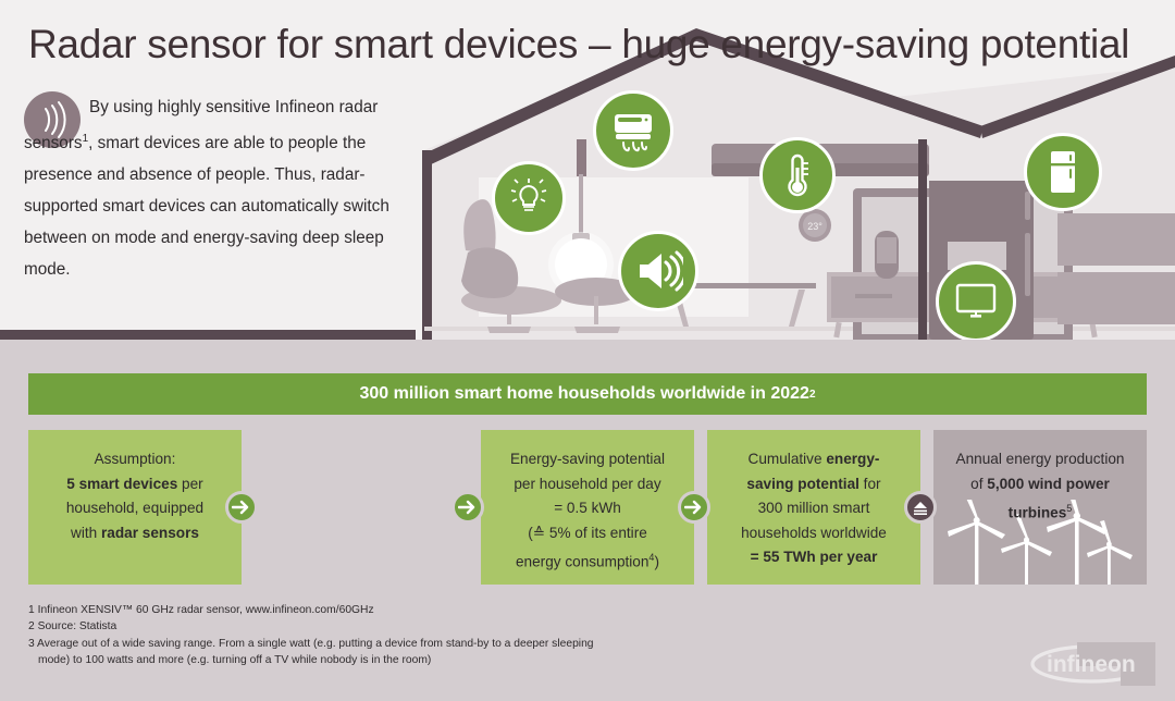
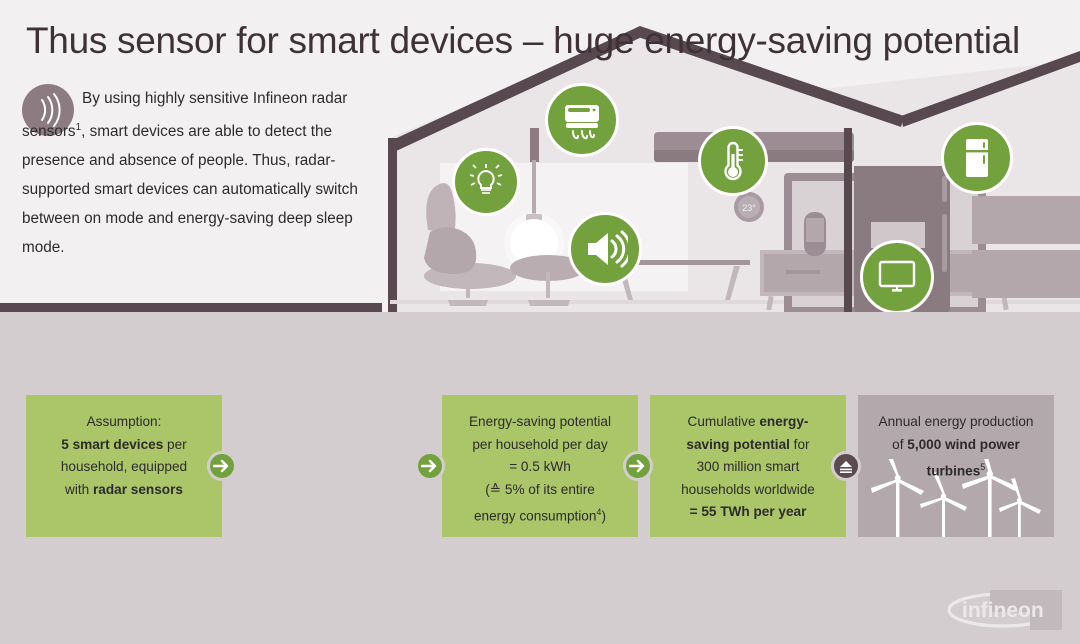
  23°
- Radar sensor for smart devices – huge energy-saving potential
+ Thus sensor for smart devices – huge energy-saving potential
- By using highly sensitive Infineon radar sensors1, smart devices are able to people the presence and absence of people. Thus, radar-supported smart devices can automatically switch between on mode and energy-saving deep sleep mode.
+ By using highly sensitive Infineon radar sensors1, smart devices are able to detect the presence and absence of people. Thus, radar-supported smart devices can automatically switch between on mode and energy-saving deep sleep mode.
- 300 million smart home households worldwide in 2022
- 2
  Assumption:
  5 smart devices per
  household, equipped
  with radar sensors
  Energy-saving potential
  per household per day
  = 0.5 kWh
  (≙ 5% of its entire
  energy consumption4)
  Cumulative energy-
  saving potential for
  300 million smart
  households worldwide
  = 55 TWh per year
  Annual energy production
  of 5,000 wind power
  turbines5
- 1 Infineon XENSIV™ 60 GHz radar sensor, www.infineon.com/60GHz
- 2 Source: Statista
- 3 Average out of a wide saving range. From a single watt (e.g. putting a device from stand-by to a deeper sleeping mode) to 100 watts and more (e.g. turning off a TV while nobody is in the room)
  infineon
